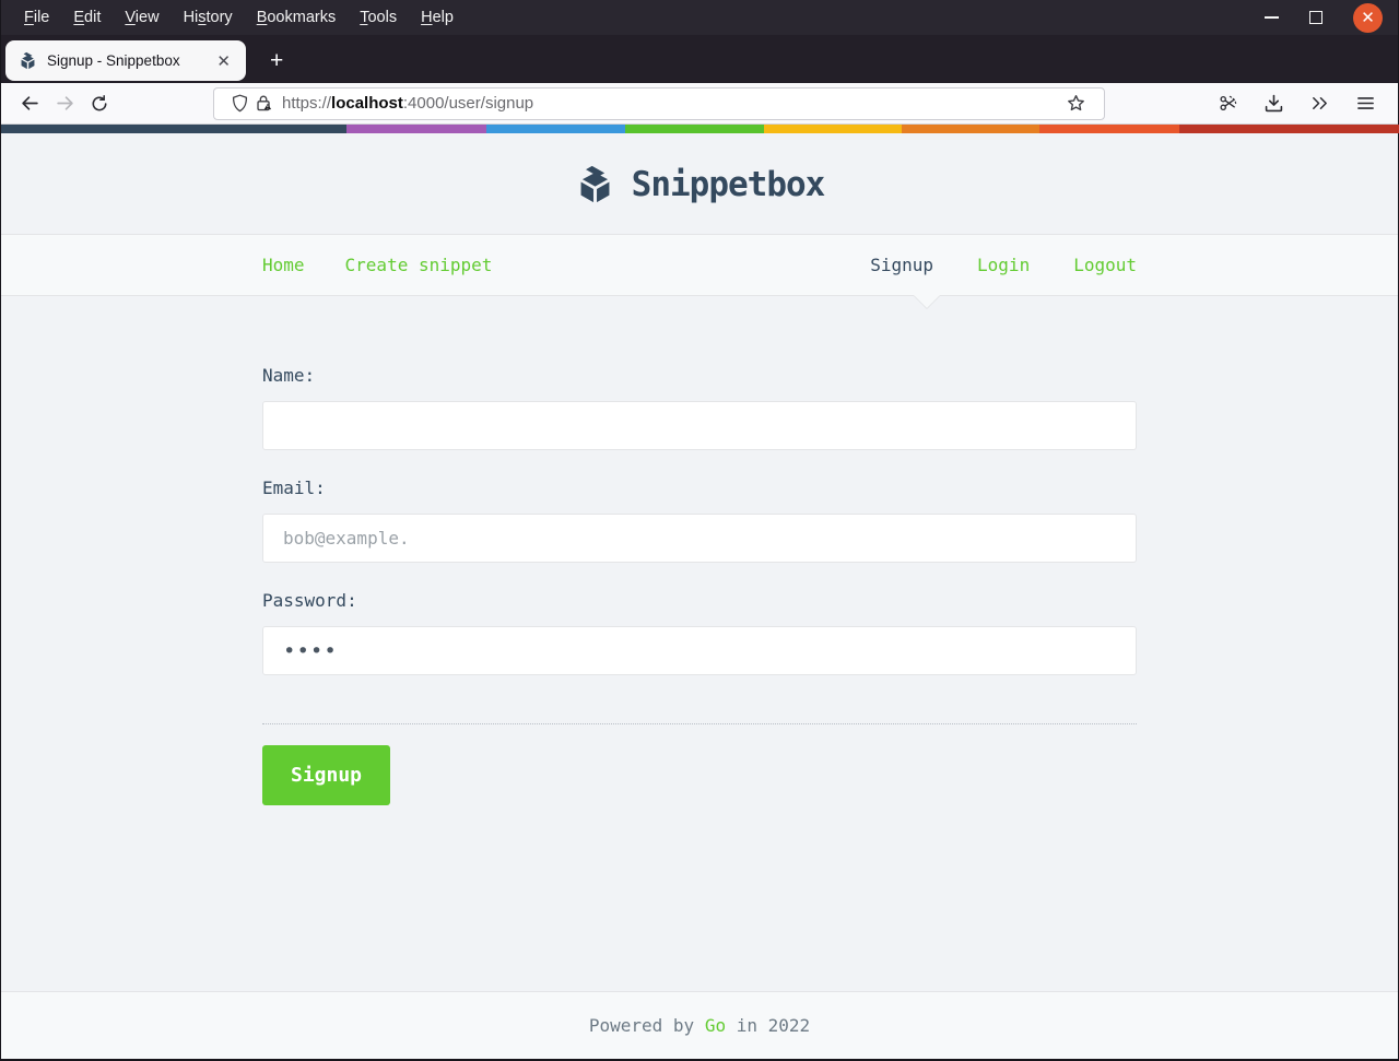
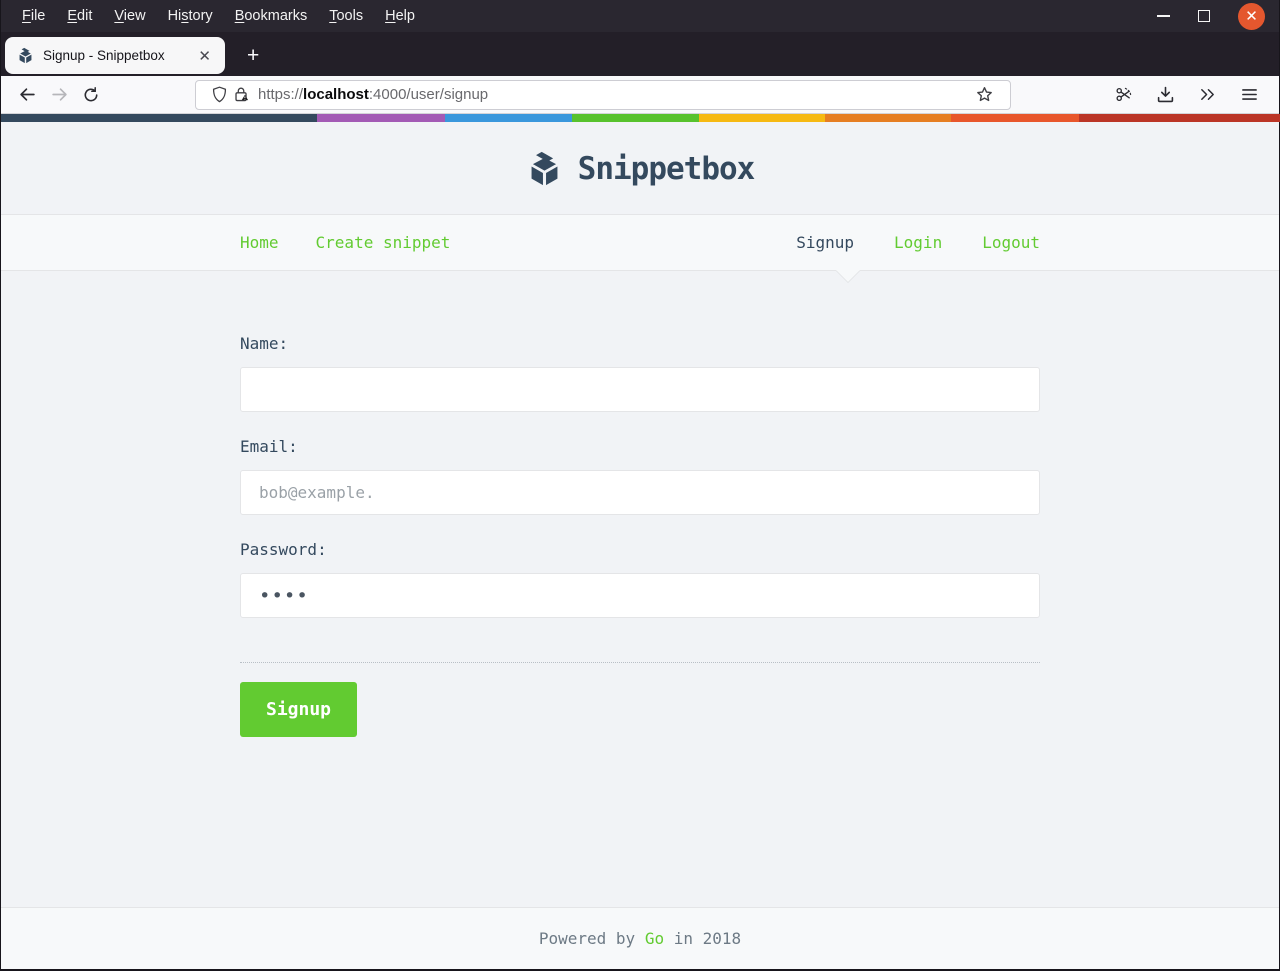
  File
  Edit
  View
  History
  Bookmarks
  Tools
  Help
  ✕
  Signup - Snippetbox
  ✕
  +
  https://localhost:4000/user/signup
  Snippetbox
  Home
  Create snippet
  Signup
  Login
  Logout
  Name:
  Email:
  bob@example.
  Password:
  •••• Signup
- Powered by Go in 2022
+ Powered by Go in 2018
